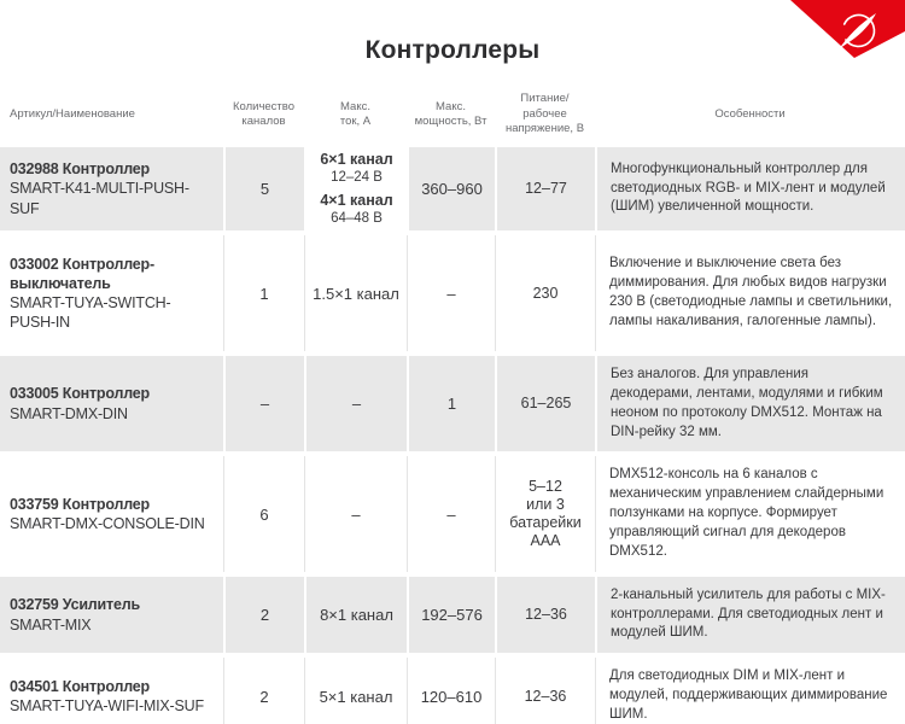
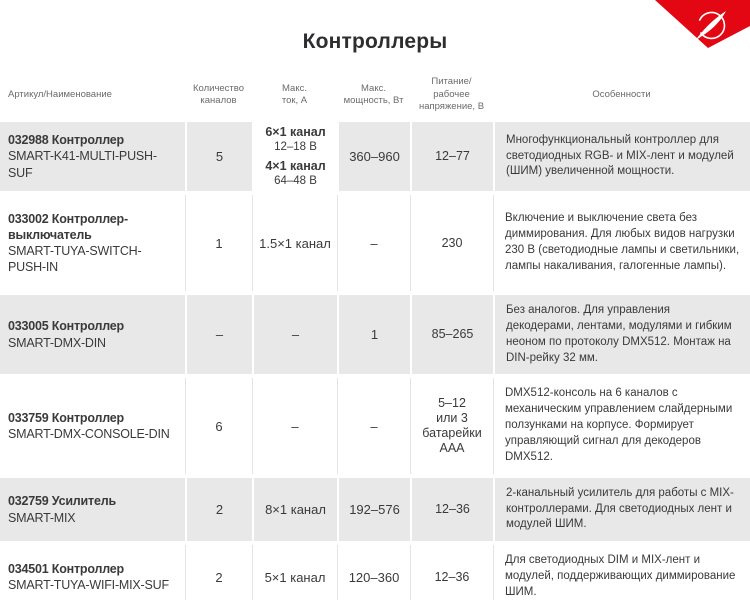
  Контроллеры
  Артикул/Наименование
  Количество
  каналов
  Макс.
  ток, А
  Макс.
  мощность, Вт
  Питание/
  рабочее
  напряжение, В
  Особенности
  032988 Контроллер
  SMART-K41-MULTI-PUSH-SUF
  5
  6×1 канал
- 12–24 В
+ 12–18 В
  4×1 канал
  64–48 В
  360–960
  12–77
  Многофункциональный контроллер для светодиодных RGB- и MIX-лент и модулей (ШИМ) увеличенной мощности.
  033002 Контроллер-выключатель
  SMART-TUYA-SWITCH-PUSH-IN
  1
  1.5×1 канал
  –
  230
  Включение и выключение света без диммирования. Для любых видов нагрузки 230 В (светодиодные лампы и светильники, лампы накаливания, галогенные лампы).
  033005 Контроллер
  SMART-DMX-DIN
  –
  –
  1
- 61–265
+ 85–265
  Без аналогов. Для управления декодерами, лентами, модулями и гибким неоном по протоколу DMX512. Монтаж на DIN-рейку 32 мм.
  033759 Контроллер
  SMART-DMX-CONSOLE-DIN
  6
  –
  –
  5–12
  или 3
  батарейки
  AAA
  DMX512-консоль на 6 каналов с механическим управлением слайдерными ползунками на корпусе. Формирует управляющий сигнал для декодеров DMX512.
  032759 Усилитель
  SMART-MIX
  2
  8×1 канал
  192–576
  12–36
  2-канальный усилитель для работы с MIX-контроллерами. Для светодиодных лент и модулей ШИМ.
  034501 Контроллер
  SMART-TUYA-WIFI-MIX-SUF
  2
  5×1 канал
- 120–610
+ 120–360
  12–36
  Для светодиодных DIM и MIX-лент и модулей, поддерживающих диммирование ШИМ.
